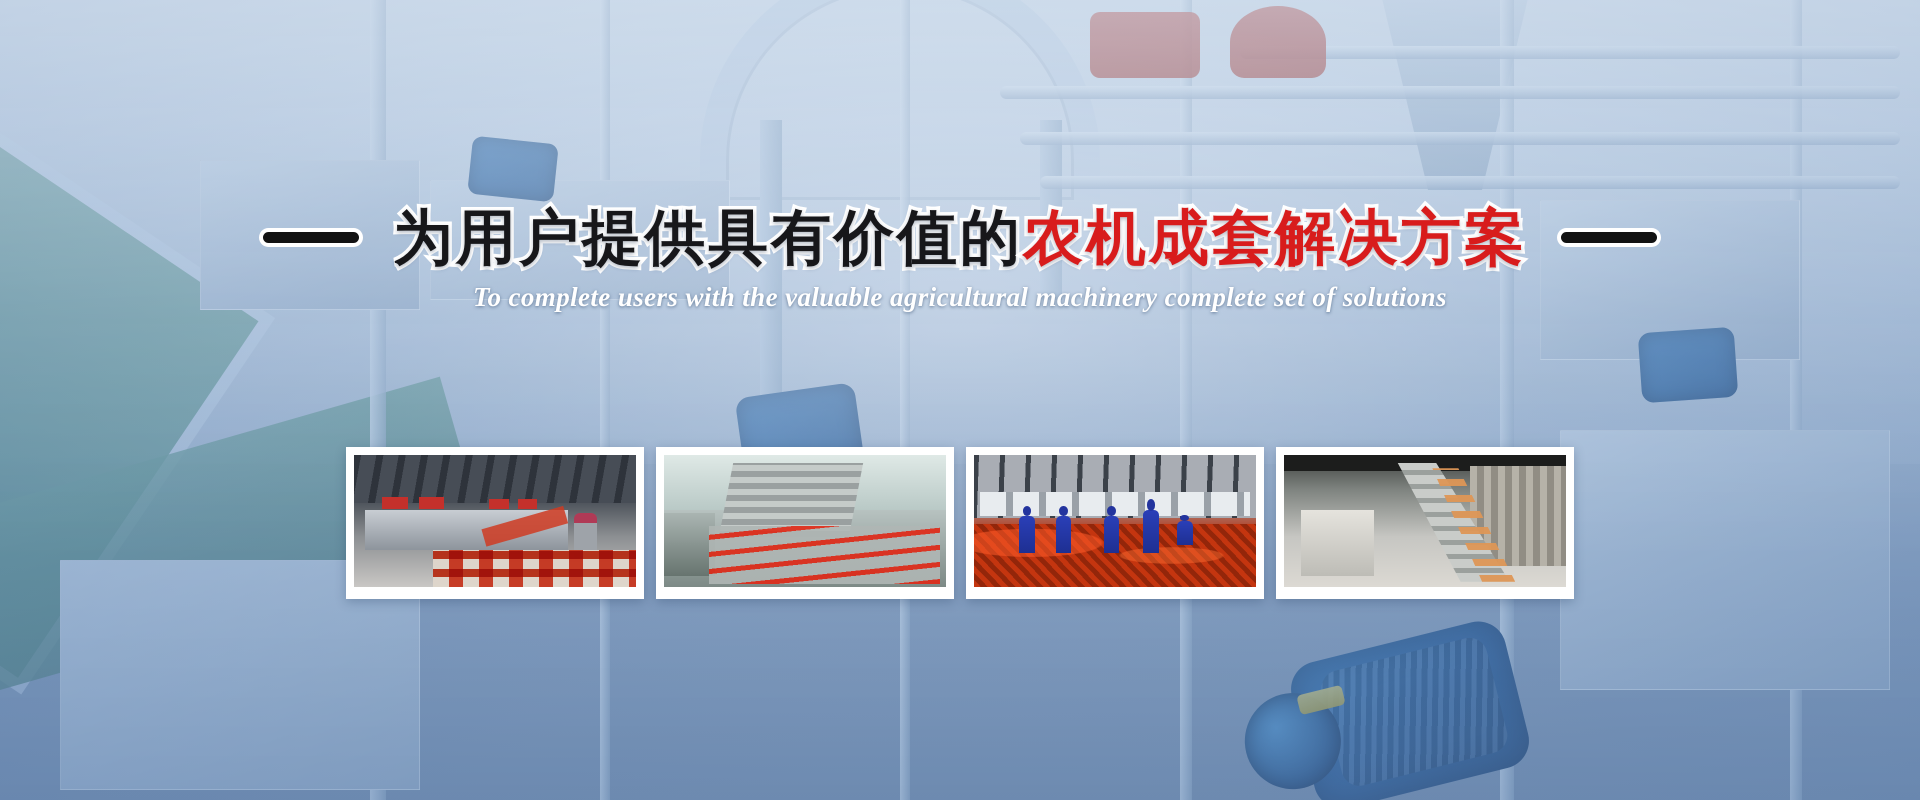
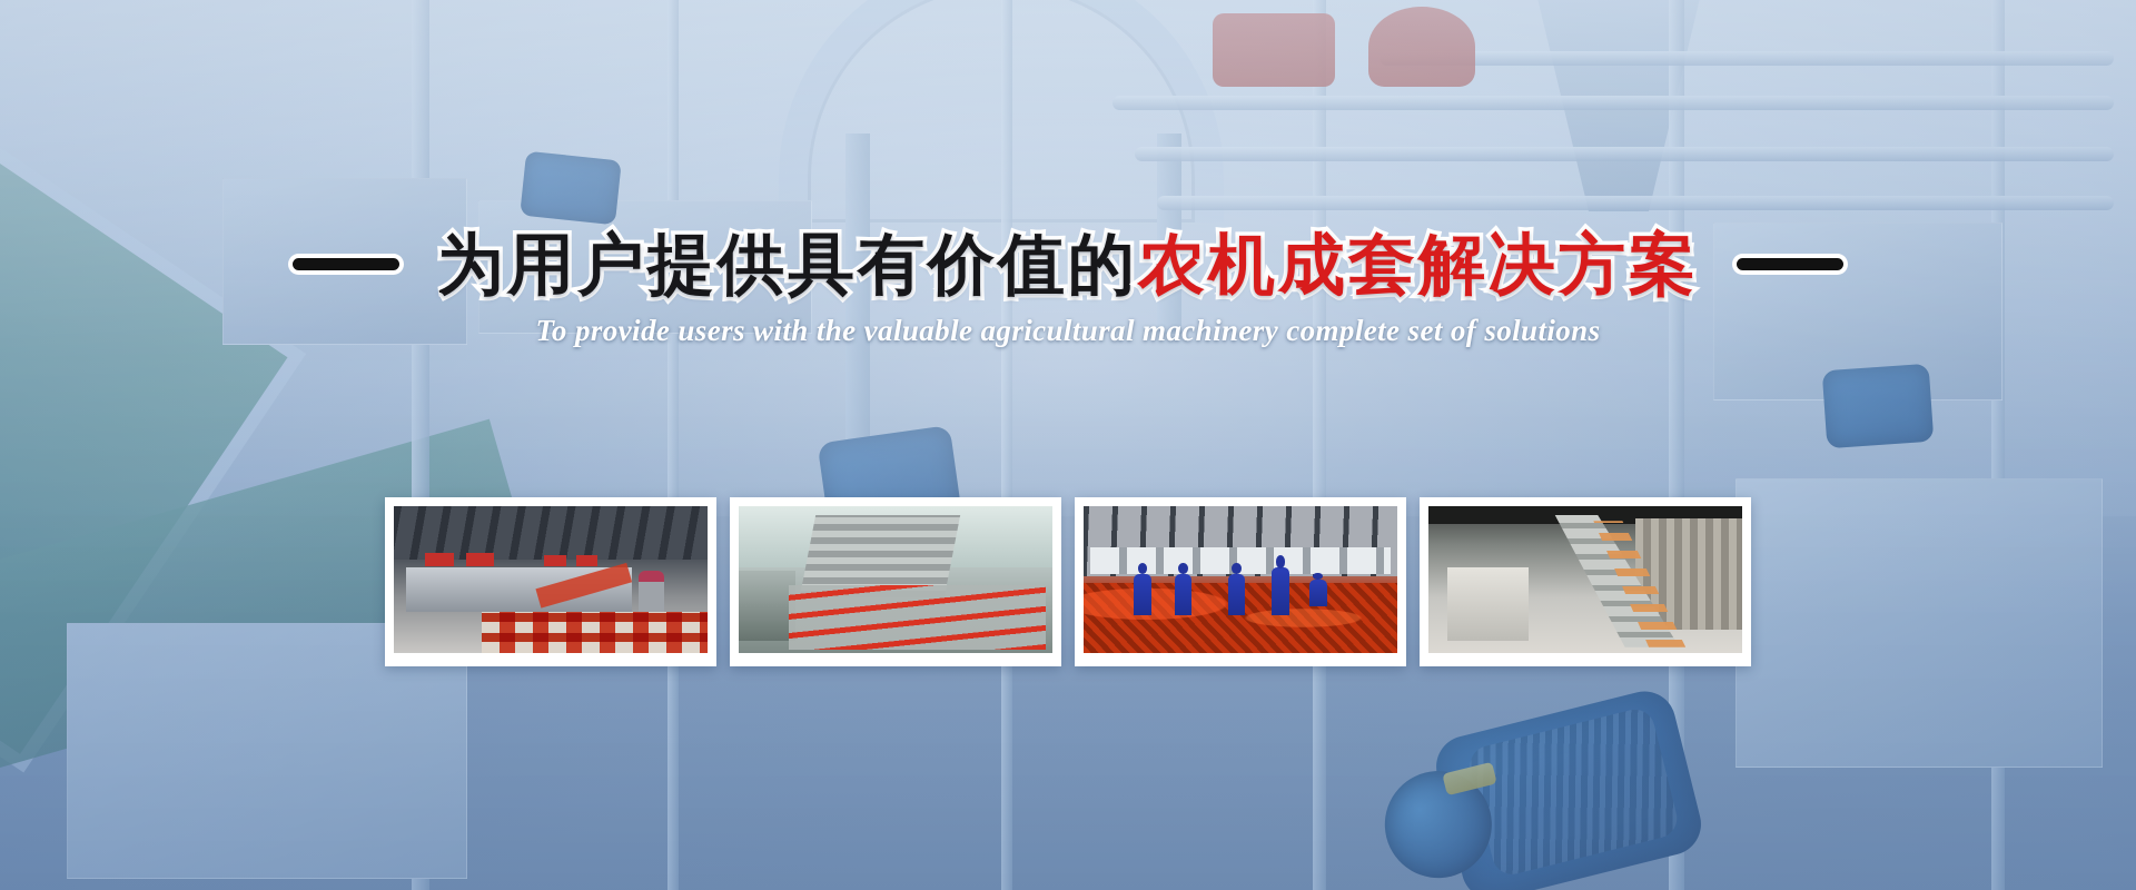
  为用户提供具有价值的农机成套解决方案
- To complete users with the valuable agricultural machinery complete set of solutions
+ To provide users with the valuable agricultural machinery complete set of solutions
